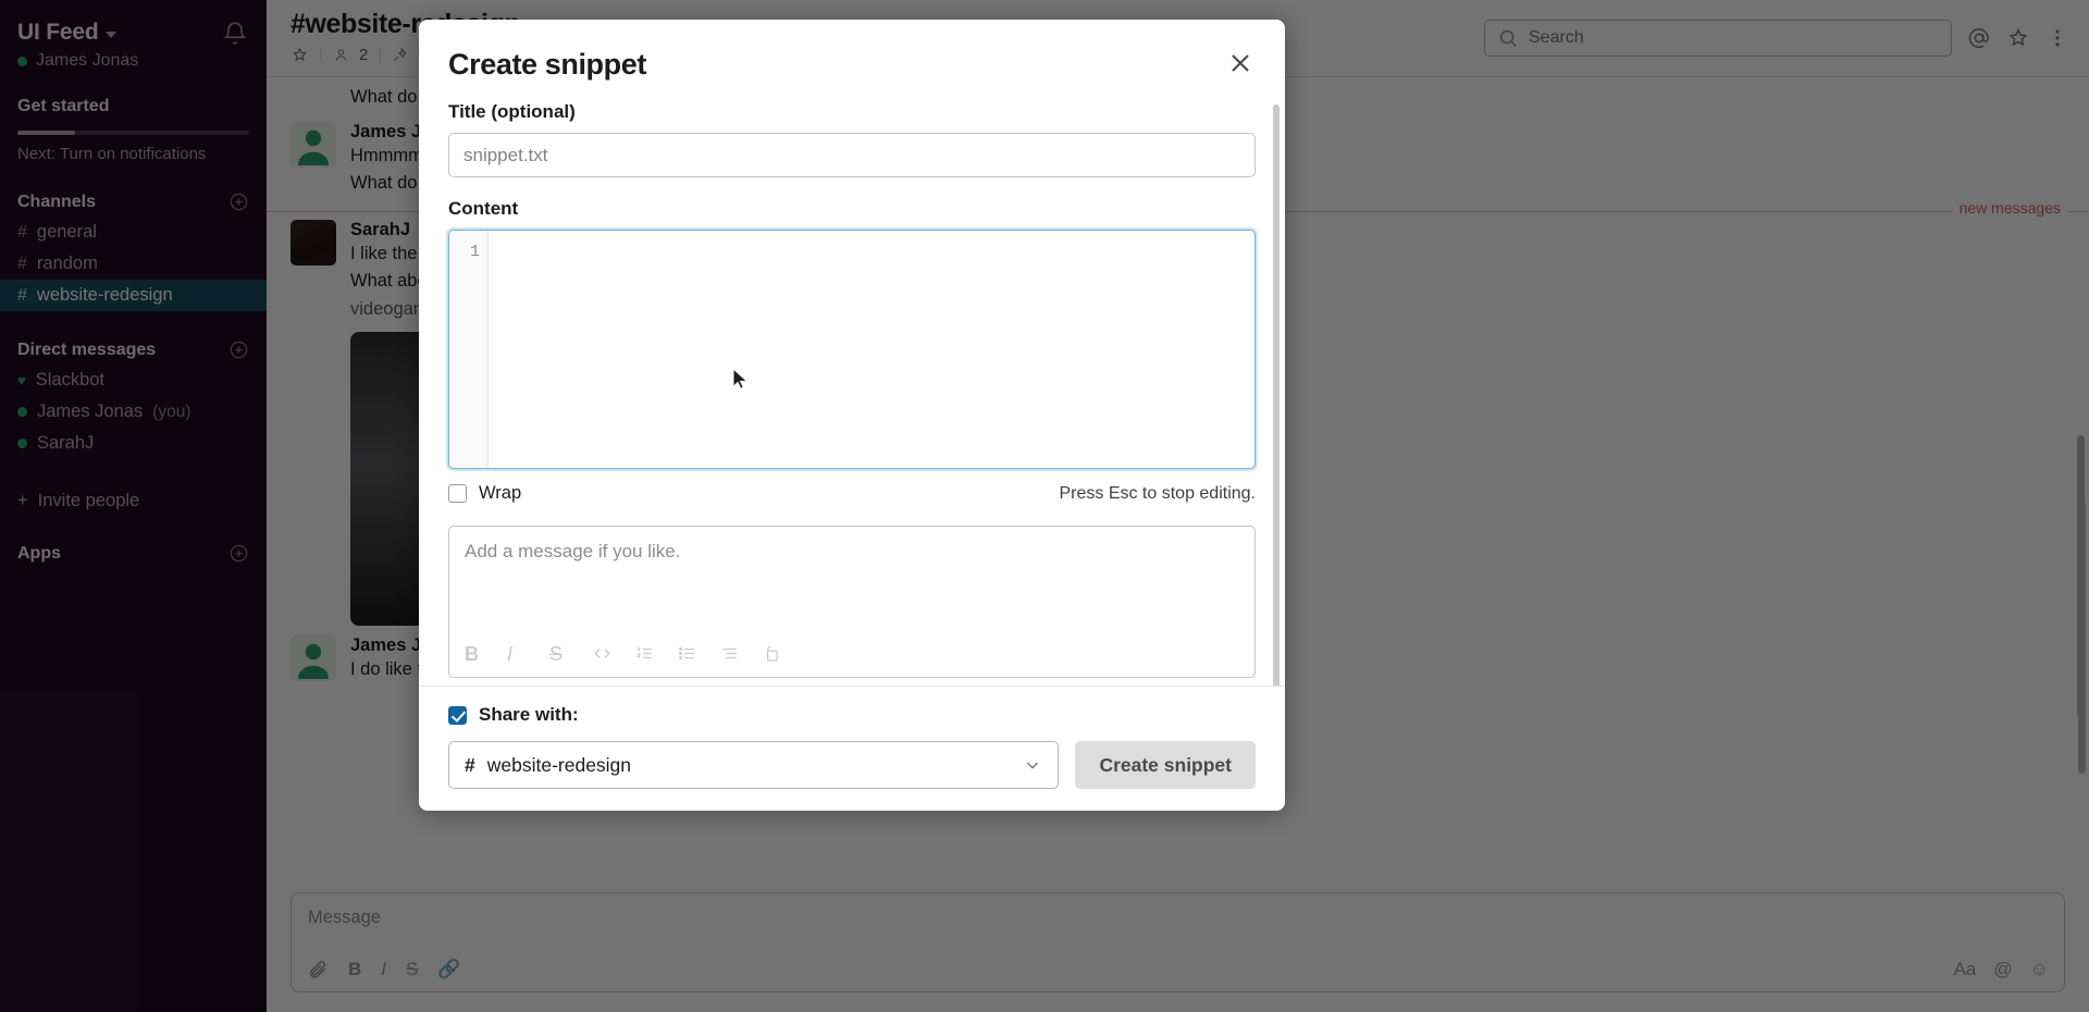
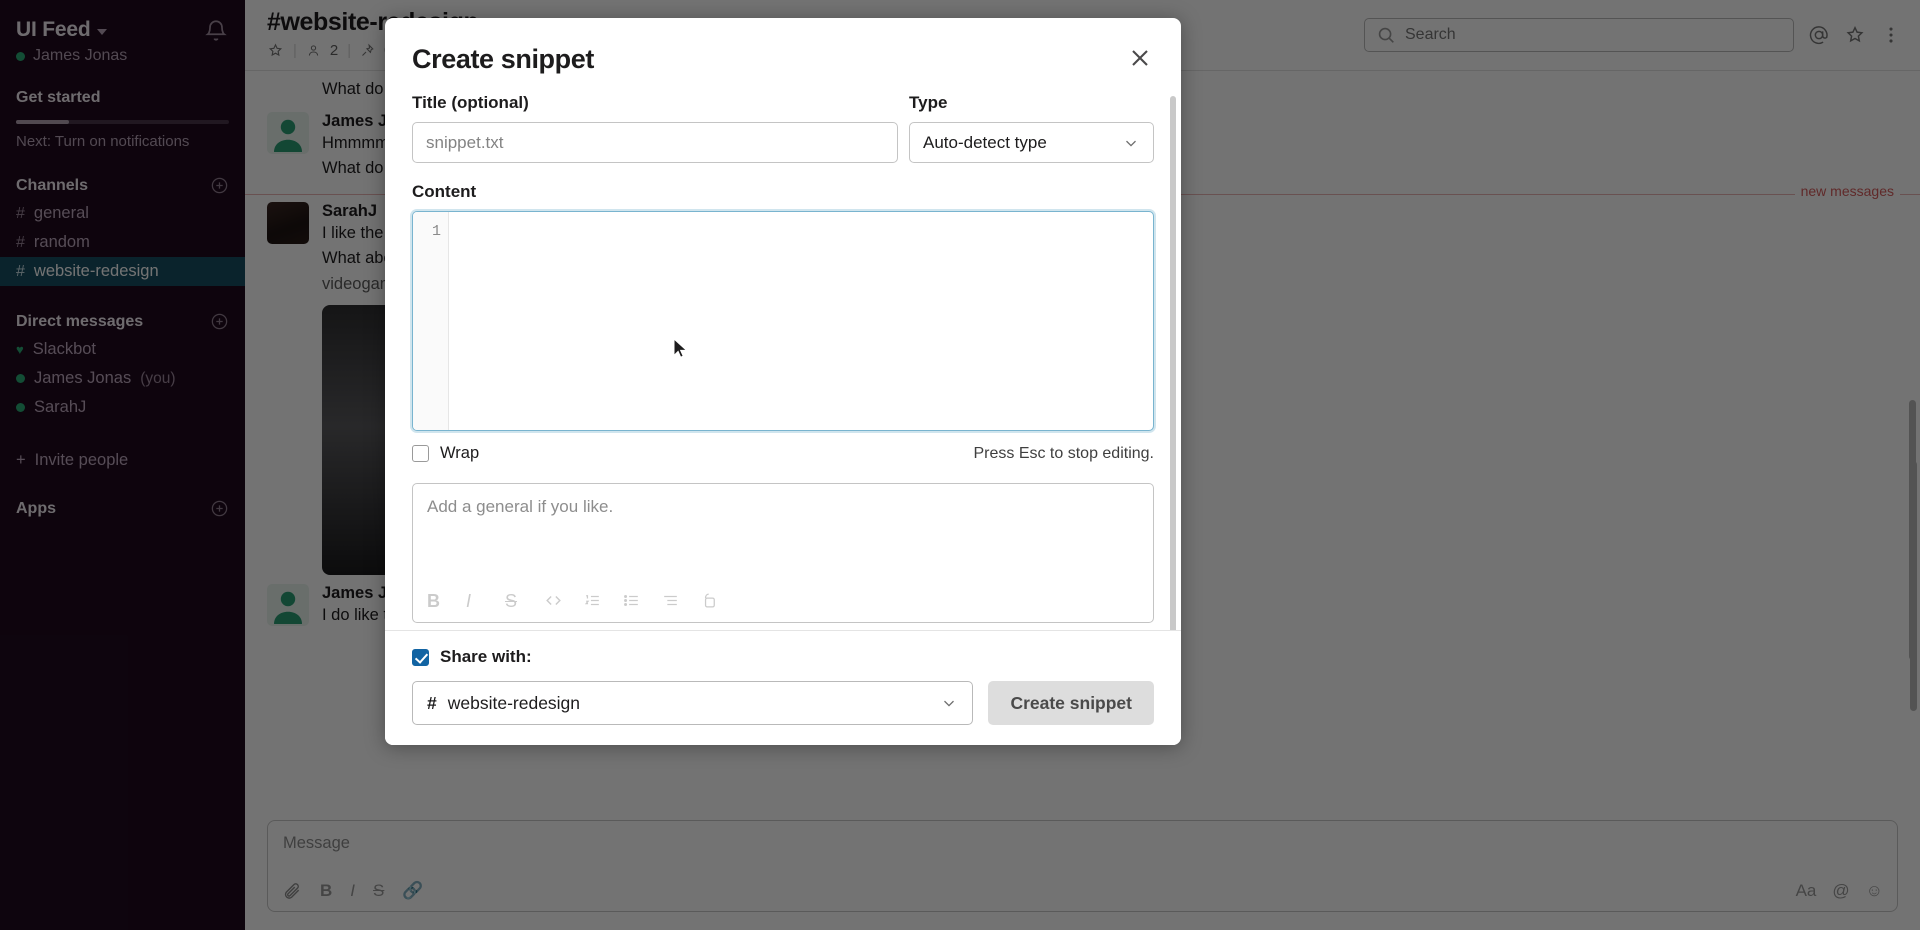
  UI Feed
  James Jonas
  Get started
  Next: Turn on notifications
  Channels
  #
  general
  #
  random
  #
  website-redesign
  Direct messages
  ♥
  Slackbot
  James Jonas
  (you)
  SarahJ
  +
  Invite people
  Apps
  2
  Search
  What do
  Hmmmm
  What do
  new messages
  SarahJ
  I like the
  What ab
  videoga
  I do like
  Message
  B
  I
  S
  🔗
  Aa
  @
  ☺
  Create snippet
  Title (optional)
  snippet.txt
+ Type
+ Auto-detect type
  Content
  1
  Wrap
  Press Esc to stop editing.
- Add a message if you like.
+ Add a general if you like.
  B
  I
  S
  Share with:
  #
  website-redesign
  Create snippet
